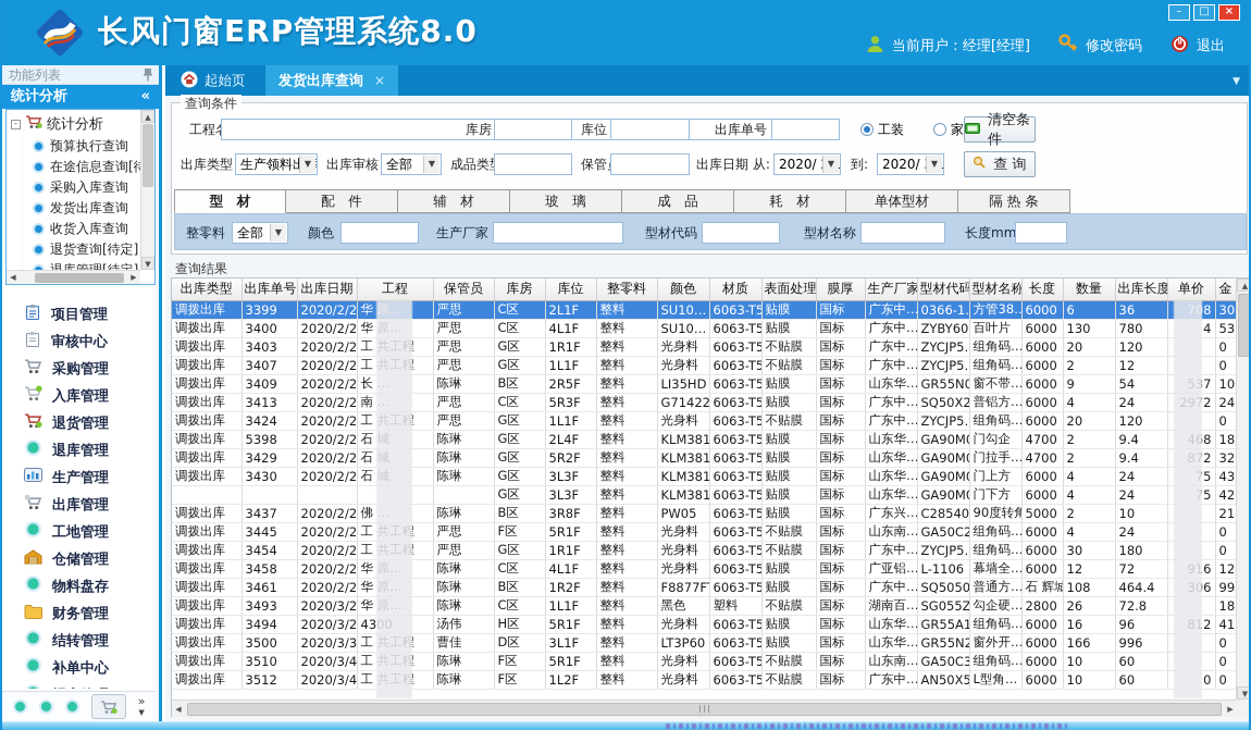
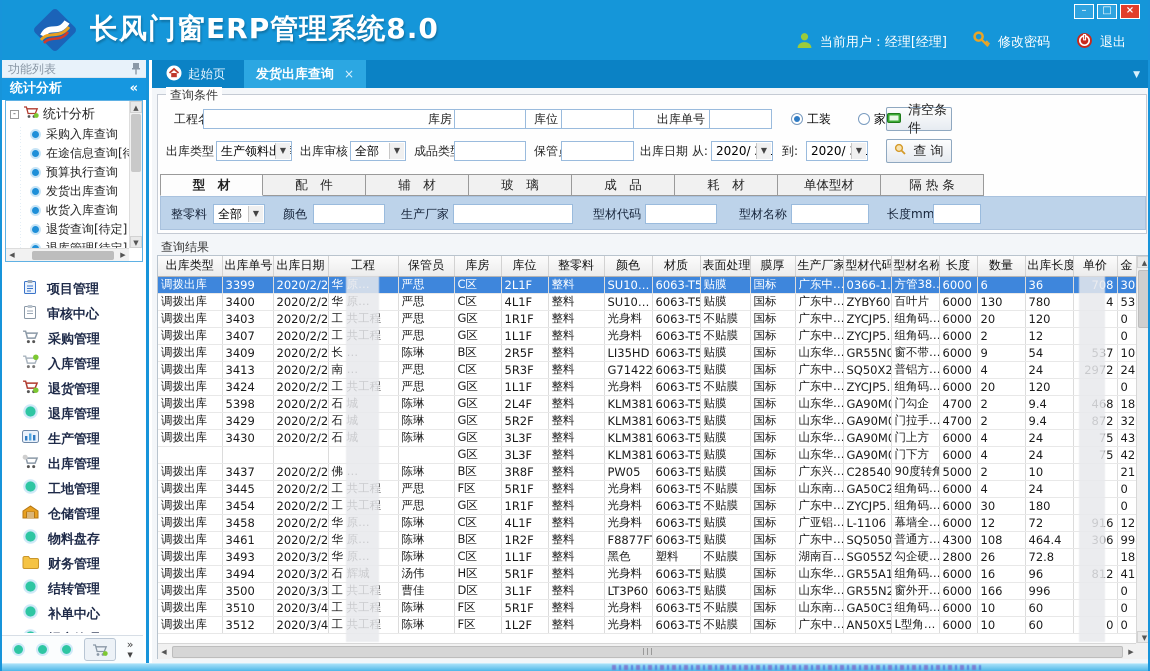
  长风门窗ERP管理系统8.0
  –
  □
  ×
  当前用户：经理[经理]
  修改密码
  退出
  功能列表
  统计分析
  «
  -
  统计分析
- 预算执行查询
+ 采购入库查询
  在途信息查询[
- 采购入库查询
+ 预算执行查询
  发货出库查询
  收货入库查询
  退货查询[待定]
  ▲
  ▼
  ◀
  ▶
  项目管理
  审核中心
  采购管理
  入库管理
  退货管理
  退库管理
  生产管理
  出库管理
  工地管理
  仓储管理
  物料盘存
  财务管理
  结转管理
  补单中心
  »
  ▼
  起始页
  发货出库查询
  ×
  ▼
  查询条件
  库房
  库位
  出库单号
  工装
  清空条件
  出库类型
  ▼
  出库审核
  全部
  ▼
  成品类
  出库日期 从:
  ▼
  到:
  ▼
  查 询
  型 材
  配 件
  辅 材
  玻 璃
  成 品
  耗 材
  单体型材
  隔 热 条
  整零料
  全部
  ▼
  颜色
  生产厂家
  型材代码
  型材名称
  长度mm
  查询结果
  出库类型	出库单号	出库日期	工程	保管员	库房	库位	整零料	颜色	材质	表面处理	膜厚	生产厂家	型材代码	型材名称	长度	数量	出库长度	单价	金
  调拨出库	3399	2020/2/2	华 原…	严思	C区	2L1F	整料	SU10…	6063-T5	贴膜	国标	广东中…	0366-1.	方管38…	6000	6	36	708	30
  调拨出库	3400	2020/2/2	华 原…	严思	C区	4L1F	整料	SU10…	6063-T5	贴膜	国标	广东中…	ZYBY60	百叶片	6000	130	780	4	53
  调拨出库	3403	2020/2/2	工 共工程	严思	G区	1R1F	整料	光身料	6063-T5	不贴膜	国标	广东中…	ZYCJP5	组角码…	6000	20	120		0
  调拨出库	3407	2020/2/2	工 共工程	严思	G区	1L1F	整料	光身料	6063-T5	不贴膜	国标	广东中…	ZYCJP5	组角码…	6000	2	12		0
  调拨出库	3409	2020/2/2	长 …	陈琳	B区	2R5F	整料	LI35HD	6063-T5	贴膜	国标	山东华…	GR55N0	窗不带…	6000	9	54	537	10
  调拨出库	3413	2020/2/2	南 …	严思	C区	5R3F	整料	G71422	6063-T5	贴膜	国标	广东中…	SQ50X2	普铝方…	6000	4	24	2972	24
  调拨出库	3424	2020/2/2	工 共工程	严思	G区	1L1F	整料	光身料	6063-T5	不贴膜	国标	广东中…	ZYCJP5	组角码…	6000	20	120		0
  调拨出库	5398	2020/2/2	石 城	陈琳	G区	2L4F	整料	KLM381	6063-T5	贴膜	国标	山东华…	GA90M	门勾企	4700	2	9.4	468	18
  调拨出库	3429	2020/2/2	石 城	陈琳	G区	5R2F	整料	KLM381	6063-T5	贴膜	国标	山东华…	GA90M	门拉手…	4700	2	9.4	872	32
  调拨出库	3430	2020/2/2	石 城	陈琳	G区	3L3F	整料	KLM381	6063-T5	贴膜	国标	山东华…	GA90M	门上方	6000	4	24	75	43
  					G区	3L3F	整料	KLM381	6063-T5	贴膜	国标	山东华…	GA90M	门下方	6000	4	24	75	42
  调拨出库	3437	2020/2/2	佛 …	陈琳	B区	3R8F	整料	PW05	6063-T5	贴膜	国标	广东兴…	C28540	90度转角	5000	2	10		21
  调拨出库	3445	2020/2/2	工 共工程	严思	F区	5R1F	整料	光身料	6063-T5	不贴膜	国标	山东南…	GA50C2	组角码…	6000	4	24		0
  调拨出库	3454	2020/2/2	工 共工程	严思	G区	1R1F	整料	光身料	6063-T5	不贴膜	国标	广东中…	ZYCJP5	组角码…	6000	30	180		0
  调拨出库	3458	2020/2/2	华 原…	陈琳	C区	4L1F	整料	光身料	6063-T5	贴膜	国标	广亚铝…	L-1106	幕墙全…	6000	12	72	916	12
- 调拨出库	3461	2020/2/2	华 原…	陈琳	B区	1R2F	整料	F8877F	6063-T5	贴膜	国标	广东中…	SQ5050	普通方…	石 辉城	108	464.4	306	99
+ 调拨出库	3461	2020/2/2	华 原…	陈琳	B区	1R2F	整料	F8877F	6063-T5	贴膜	国标	广东中…	SQ5050	普通方…	4300	108	464.4	306	99
  调拨出库	3493	2020/3/2	华 原…	陈琳	C区	1L1F	整料	黑色	塑料	不贴膜	国标	湖南百…	SG055Z	勾企硬…	2800	26	72.8		18
- 调拨出库	3494	2020/3/2	4300	汤伟	H区	5R1F	整料	光身料	6063-T5	贴膜	国标	山东华…	GR55A1	组角码…	6000	16	96	812	41
+ 调拨出库	3494	2020/3/2	石 辉城	汤伟	H区	5R1F	整料	光身料	6063-T5	贴膜	国标	山东华…	GR55A1	组角码…	6000	16	96	812	41
  调拨出库	3500	2020/3/3	工 共工程	曹佳	D区	3L1F	整料	LT3P60	6063-T5	贴膜	国标	山东华…	GR55N2	窗外开…	6000	166	996		0
  调拨出库	3510	2020/3/4	工 共工程	陈琳	F区	5R1F	整料	光身料	6063-T5	不贴膜	国标	山东南…	GA50C3	组角码…	6000	10	60		0
  调拨出库	3512	2020/3/4	工 共工程	陈琳	F区	1L2F	整料	光身料	6063-T5	不贴膜	国标	广东中…	AN50X5	L型角…	6000	10	60	0	0
  ▲
  ▼
  ◀
  ▶
